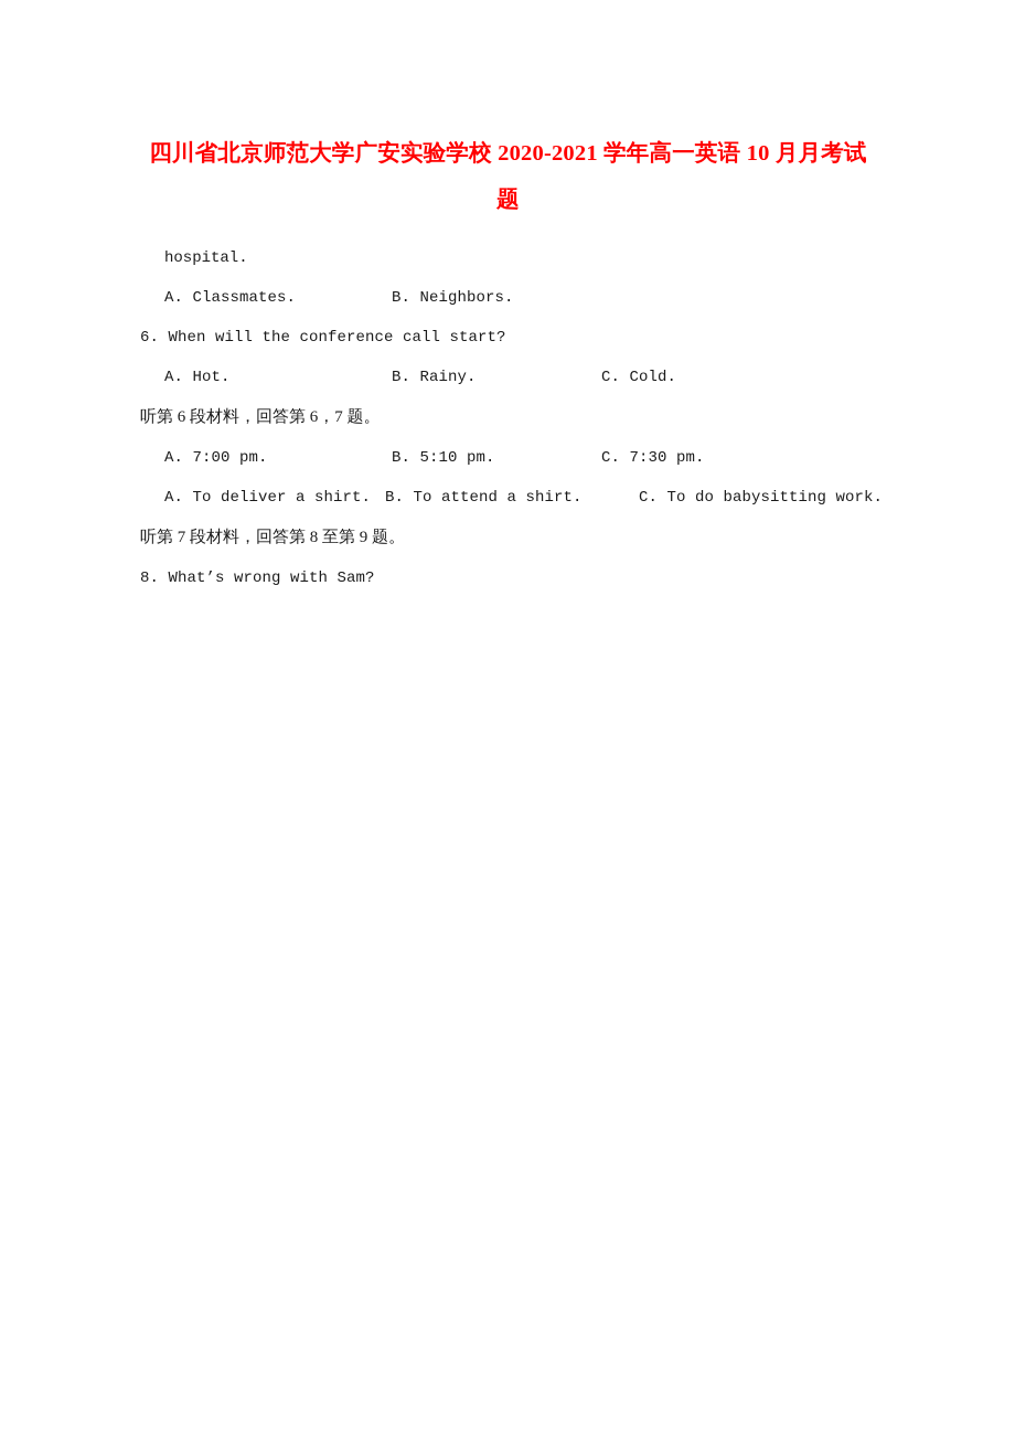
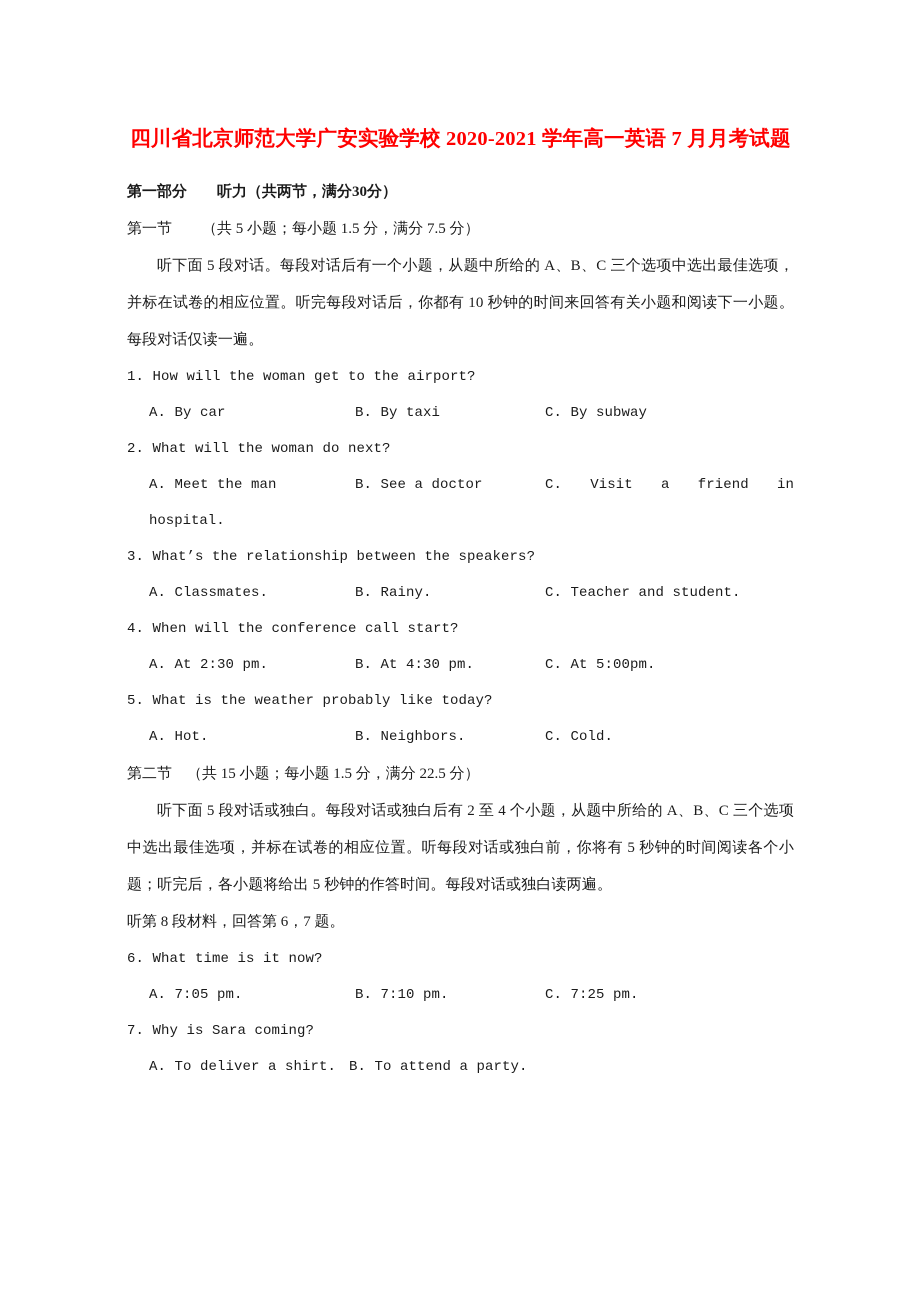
- 四川省北京师范大学广安实验学校 2020-2021 学年高一英语 10 月月考试题
+ 四川省北京师范大学广安实验学校 2020-2021 学年高一英语 7 月月考试题
+ 第一部分 听力（共两节，满分30分）
+ 第一节 （共 5 小题；每小题 1.5 分，满分 7.5 分）
+ 听下面 5 段对话。每段对话后有一个小题，从题中所给的 A、B、C 三个选项中选出最佳选项，并标在试卷的相应位置。听完每段对话后，你都有 10 秒钟的时间来回答有关小题和阅读下一小题。每段对话仅读一遍。
+ 1. How will the woman get to the airport?
+ A. By car
+ B. By taxi
+ C. By subway
+ 2. What will the woman do next?
+ A. Meet the man
+ B. See a doctor
+ C. Visit a friend in
  hospital.
+ 3. What’s the relationship between the speakers?
  A. Classmates.
- B. Neighbors.
+ B. Rainy.
+ C. Teacher and student.
- 6. When will the conference call start?
+ 4. When will the conference call start?
+ A. At 2:30 pm.
+ B. At 4:30 pm.
+ C. At 5:00pm.
+ 5. What is the weather probably like today?
  A. Hot.
- B. Rainy.
+ B. Neighbors.
  C. Cold.
+ 第二节 （共 15 小题；每小题 1.5 分，满分 22.5 分）
+ 听下面 5 段对话或独白。每段对话或独白后有 2 至 4 个小题，从题中所给的 A、B、C 三个选项中选出最佳选项，并标在试卷的相应位置。听每段对话或独白前，你将有 5 秒钟的时间阅读各个小题；听完后，各小题将给出 5 秒钟的作答时间。每段对话或独白读两遍。
- 听第 6 段材料，回答第 6，7 题。
+ 听第 8 段材料，回答第 6，7 题。
+ 6. What time is it now?
- A. 7:00 pm.
+ A. 7:05 pm.
- B. 5:10 pm.
+ B. 7:10 pm.
- C. 7:30 pm.
+ C. 7:25 pm.
+ 7. Why is Sara coming?
  A. To deliver a shirt.
- B. To attend a shirt.
+ B. To attend a party.
- C. To do babysitting work.
- 听第 7 段材料，回答第 8 至第 9 题。
- 8. What’s wrong with Sam?
